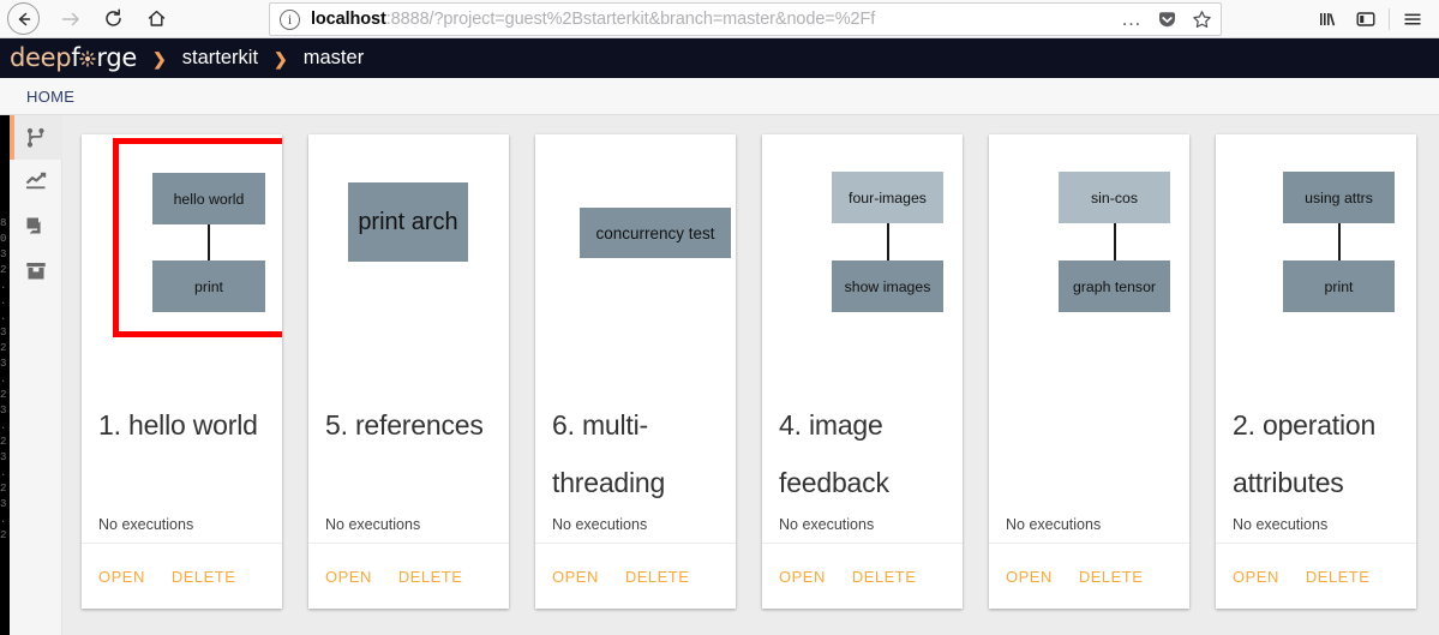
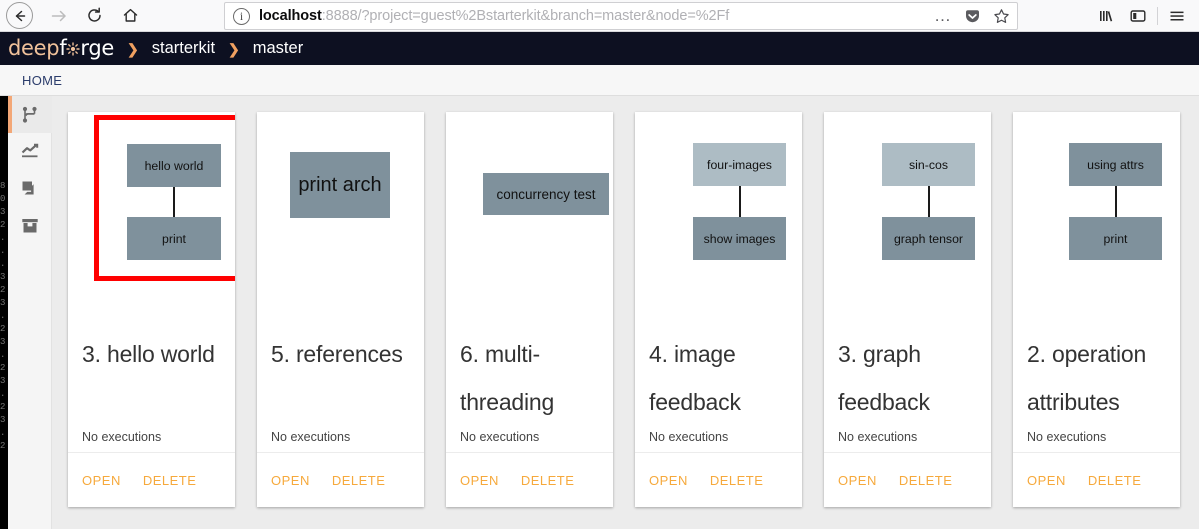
  i
  localhost:8888/?project=guest%2Bstarterkit&branch=master&node=%2Ff
  …
  deep
  f
  rge
  ❯
  starterkit
  ❯
  master
  HOME
  8
  0
  3
  2
  .
  .
  .
  3
  2
  3
  .
  2
  3
  .
  2
  3
  .
  2
  3
  .
  2
  hello world
  print
- 1. hello world
+ 3. hello world
  No executions
  OPEN
  DELETE
  print arch
  5. references
  No executions
  OPEN
  DELETE
  concurrency test
  6. multi-threading
  No executions
  OPEN
  DELETE
  four-images
  show images
  4. image feedback
  No executions
  OPEN
  DELETE
  sin-cos
  graph tensor
+ 3. graph feedback
  No executions
  OPEN
  DELETE
  using attrs
  print
  2. operation attributes
  No executions
  OPEN
  DELETE
